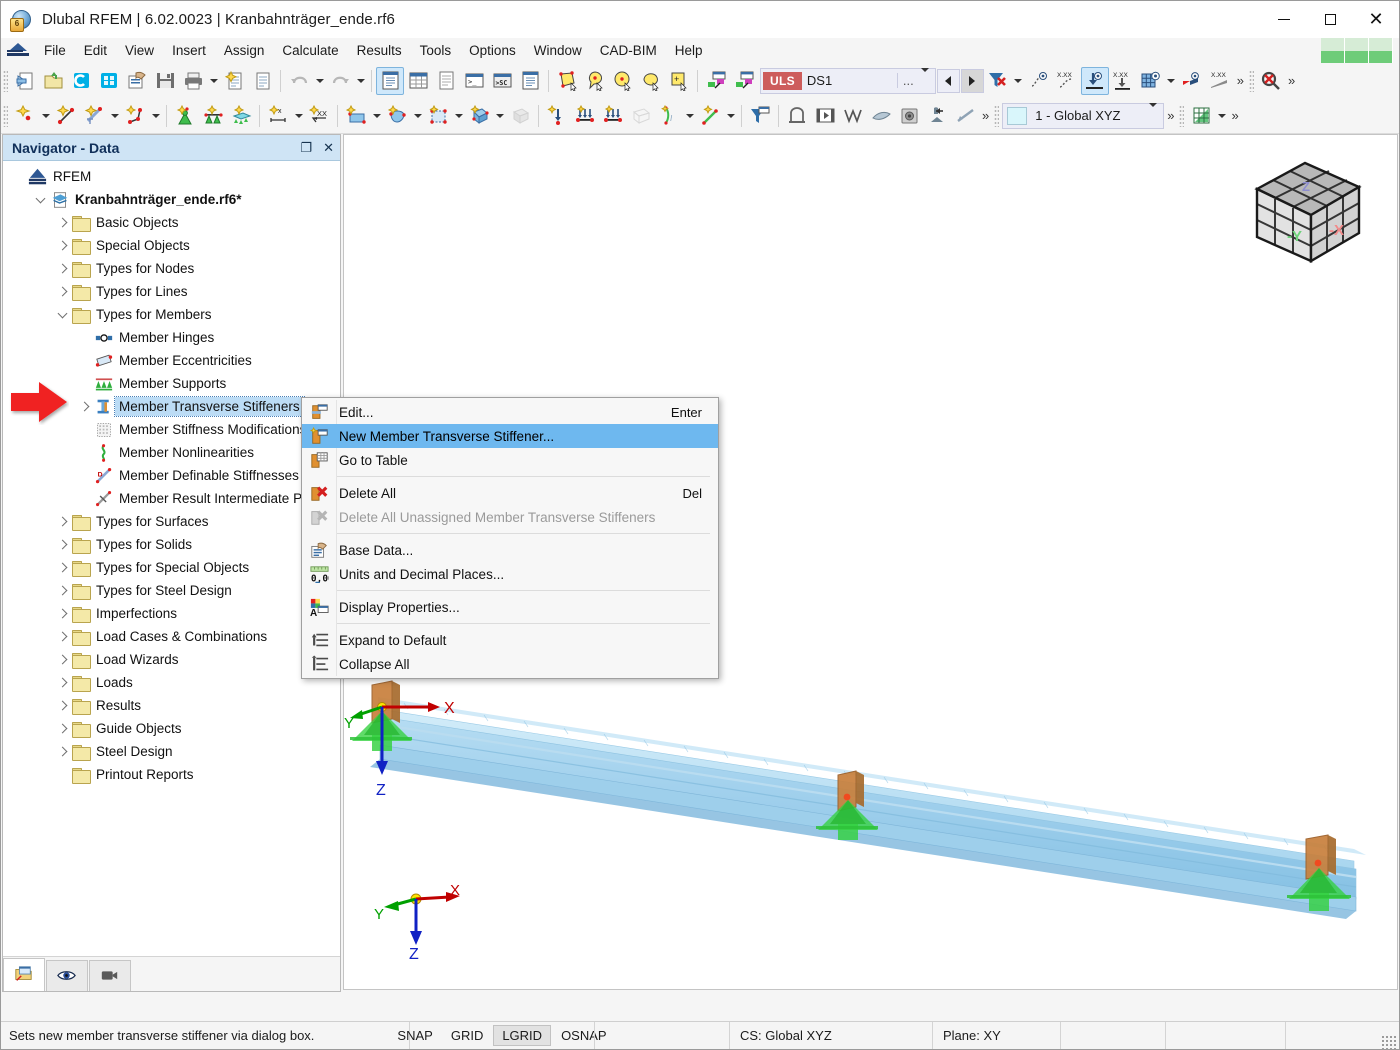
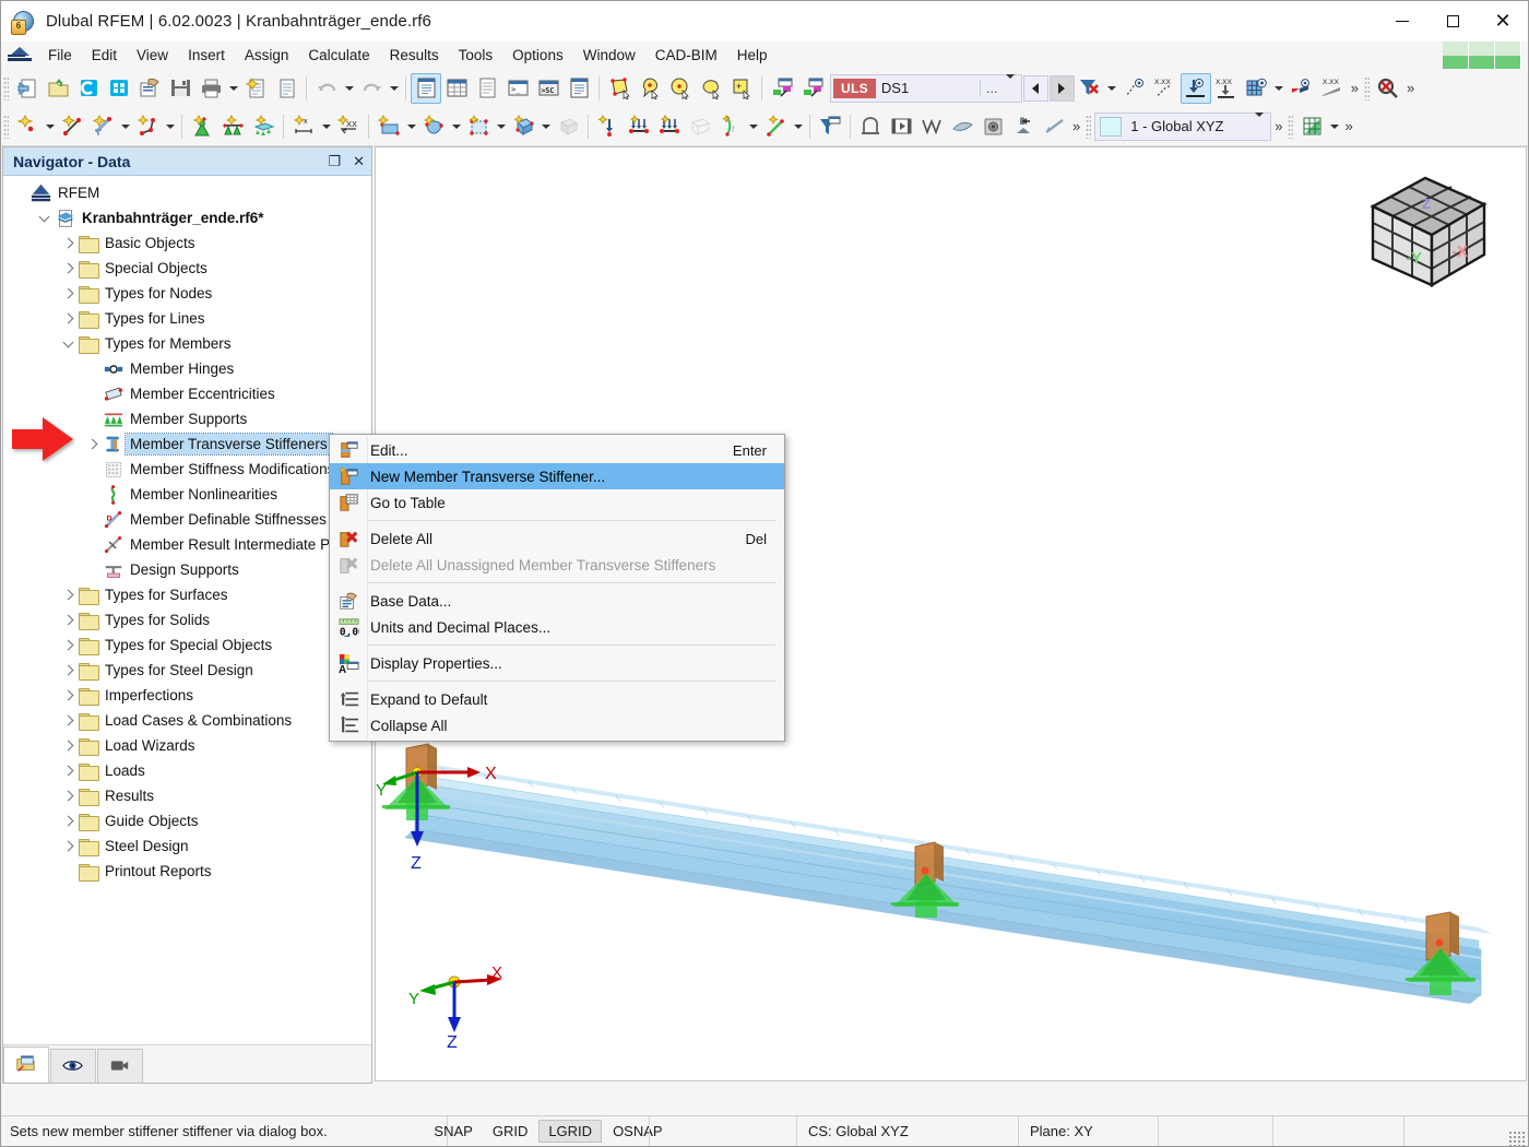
  6
  Dlubal RFEM | 6.02.0023 | Kranbahnträger_ende.rf6
  ✕
  File
  Edit
  View
  Insert
  Assign
  Calculate
  Results
  Tools
  Options
  Window
  CAD-BIM
  Help
  >_
  >SC
  +
  ULS
  DS1
  ...
  »
  »
  XX
  I
  »
  1 - Global XYZ
  »
  »
  Navigator - Data
  ❐
  ✕
  RFEM
  Kranbahnträger_ende.rf6*
  Basic Objects
  Special Objects
  Types for Nodes
  Types for Lines
  Types for Members
  Member Hinges
  Member Eccentricities
  Member Supports
  Member Transverse Stiffeners
  Member Stiffness Modification
  Member Nonlinearities
  Member Definable Stiffnesses
  Member Result Intermediate P
+ Design Supports
  Types for Surfaces
  Types for Solids
  Types for Special Objects
  Types for Steel Design
  Imperfections
  Load Cases & Combinations
  Load Wizards
  Loads
  Results
  Guide Objects
  Steel Design
  Printout Reports
  -Y
  -X
  Z
  X
  Y
  Z
  X
  Y
  Z
  Edit...
  Enter
  New Member Transverse Stiffener...
  Go to Table
  Delete All
  Del
  Delete All Unassigned Member Transverse Stiffeners
  Base Data...
  0,0
  Units and Decimal Places...
  A
  Display Properties...
  Expand to Default
  Collapse All
- Sets new member transverse stiffener via dialog box.
+ Sets new member stiffener stiffener via dialog box.
  SNAP
  GRID
  LGRID
  OSNAP
  CS: Global XYZ
  Plane: XY
